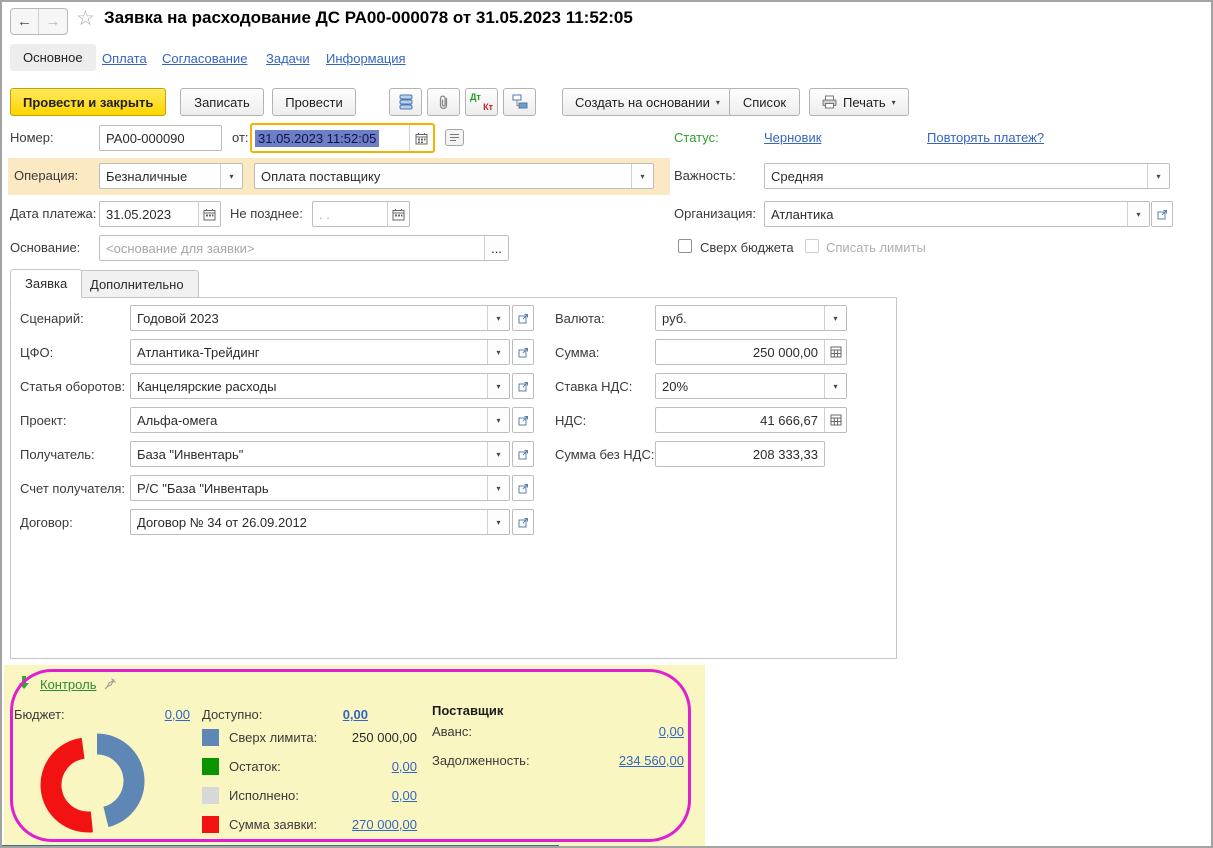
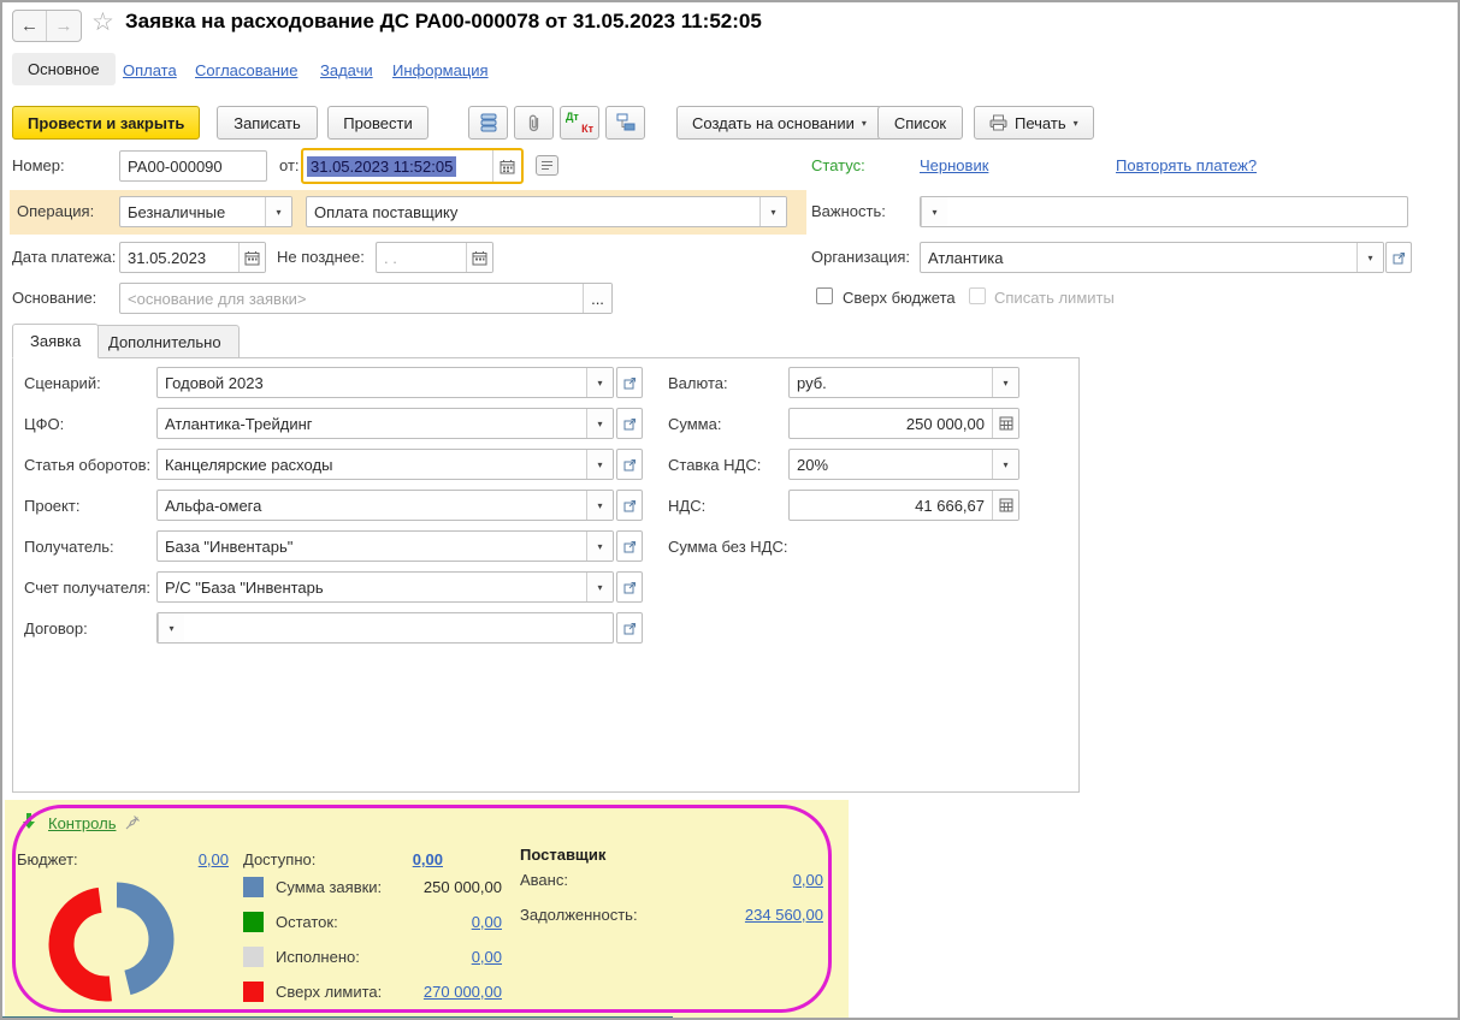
  ←
  →
  ☆
  Заявка на расходование ДС РА00-000078 от 31.05.2023 11:52:05
  Основное
  Оплата
  Согласование
  Задачи
  Информация
  Провести и закрыть
  Записать
  Провести
  Дт
  Кт
  Создать на основании
  ▾
  Список
  Печать
  ▾
  Номер:
  РА00-000090
  от:
  31.05.2023 11:52:05
  Статус:
  Черновик
  Повторять платеж?
  Операция:
  Безналичные
  ▾
  Оплата поставщику
  ▾
  Важность:
- Средняя
  ▾
  Дата платежа:
  31.05.2023
  Не позднее:
  . .
  Организация:
  Атлантика
  ▾
  Основание:
  <основание для заявки>
  ...
  Сверх бюджета
  Списать лимиты
  Заявка
  Дополнительно
  Сценарий:
  Годовой 2023
  ▾
  ЦФО:
  Атлантика-Трейдинг
  ▾
  Статья оборотов:
  Канцелярские расходы
  ▾
  Проект:
  Альфа-омега
  ▾
  Получатель:
  База "Инвентарь"
  ▾
  Счет получателя:
  Р/С "База "Инвентарь
  ▾
  Договор:
- Договор № 34 от 26.09.2012
  ▾
  Валюта:
  руб.
  ▾
  Сумма:
  250 000,00
  Ставка НДС:
  20%
  ▾
  НДС:
  41 666,67
  Сумма без НДС:
- 208 333,33
  Контроль
  Бюджет:
  0,00
  Доступно:
  0,00
- Сверх лимита:
+ Сумма заявки:
  250 000,00
  Остаток:
  0,00
  Исполнено:
  0,00
- Сумма заявки:
+ Сверх лимита:
  270 000,00
  Поставщик
  Аванс:
  0,00
  Задолженность:
  234 560,00
